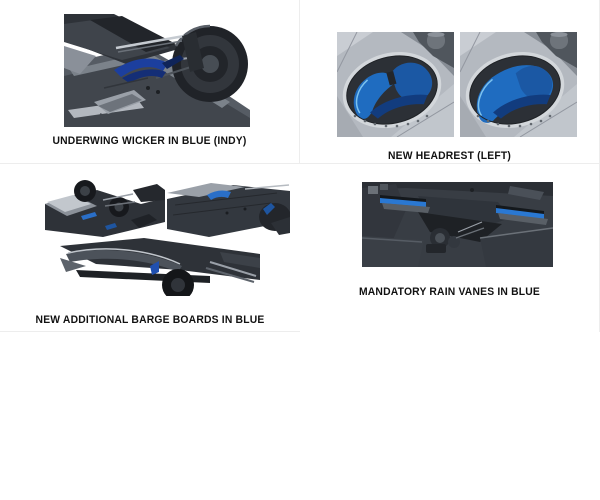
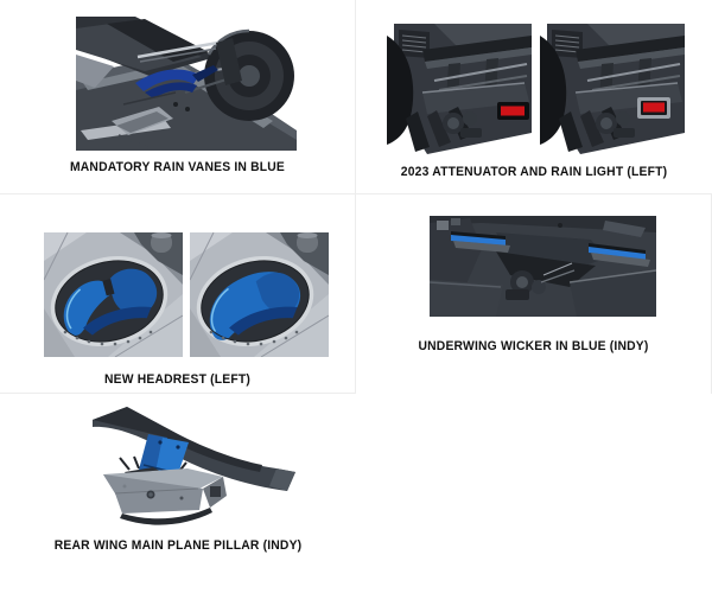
- UNDERWING WICKER IN BLUE (INDY)
+ MANDATORY RAIN VANES IN BLUE
+ 2023 ATTENUATOR AND RAIN LIGHT (LEFT)
  NEW HEADREST (LEFT)
- NEW ADDITIONAL BARGE BOARDS IN BLUE
- MANDATORY RAIN VANES IN BLUE
+ UNDERWING WICKER IN BLUE (INDY)
+ REAR WING MAIN PLANE PILLAR (INDY)
